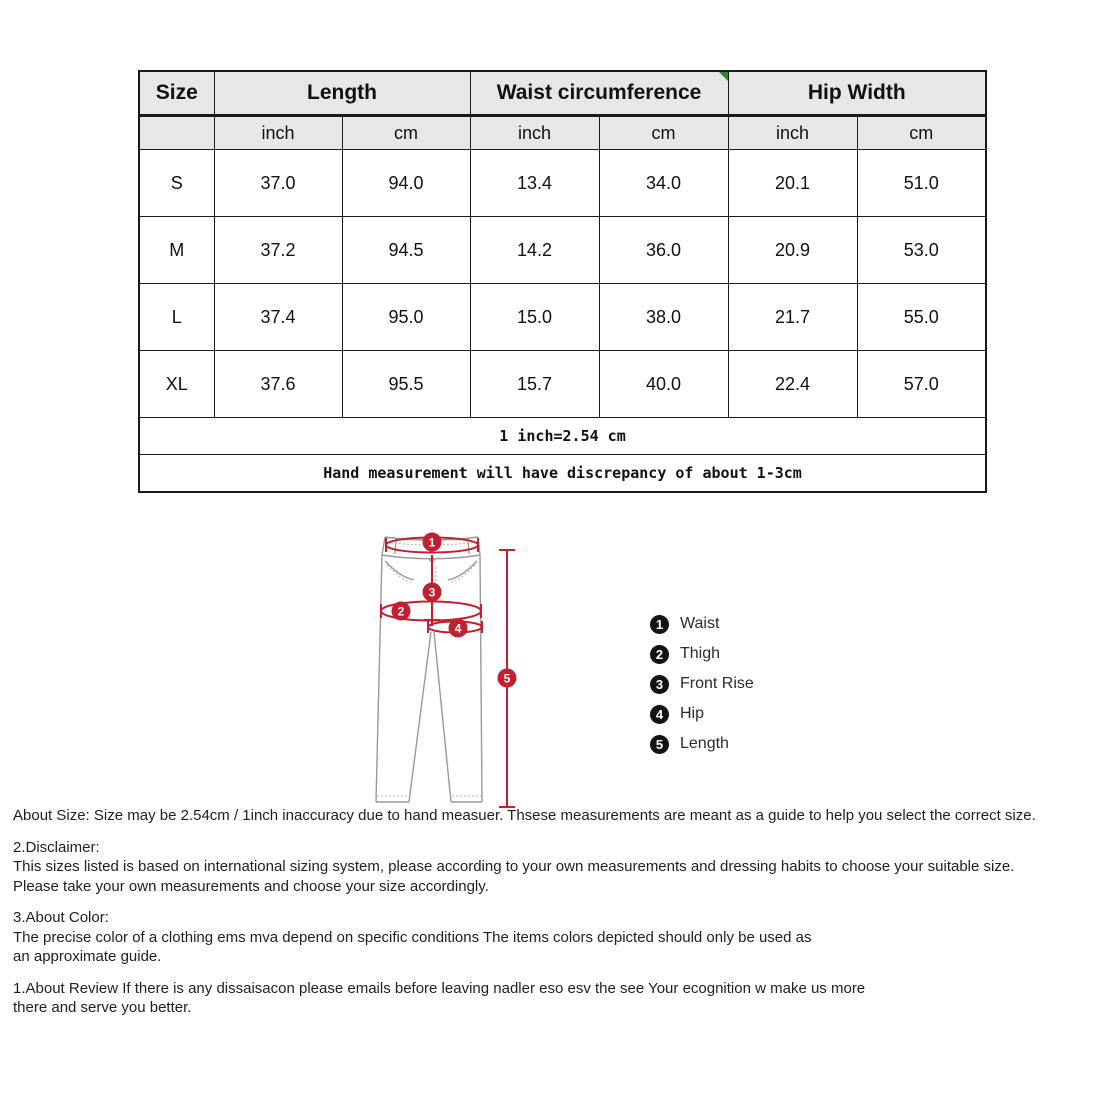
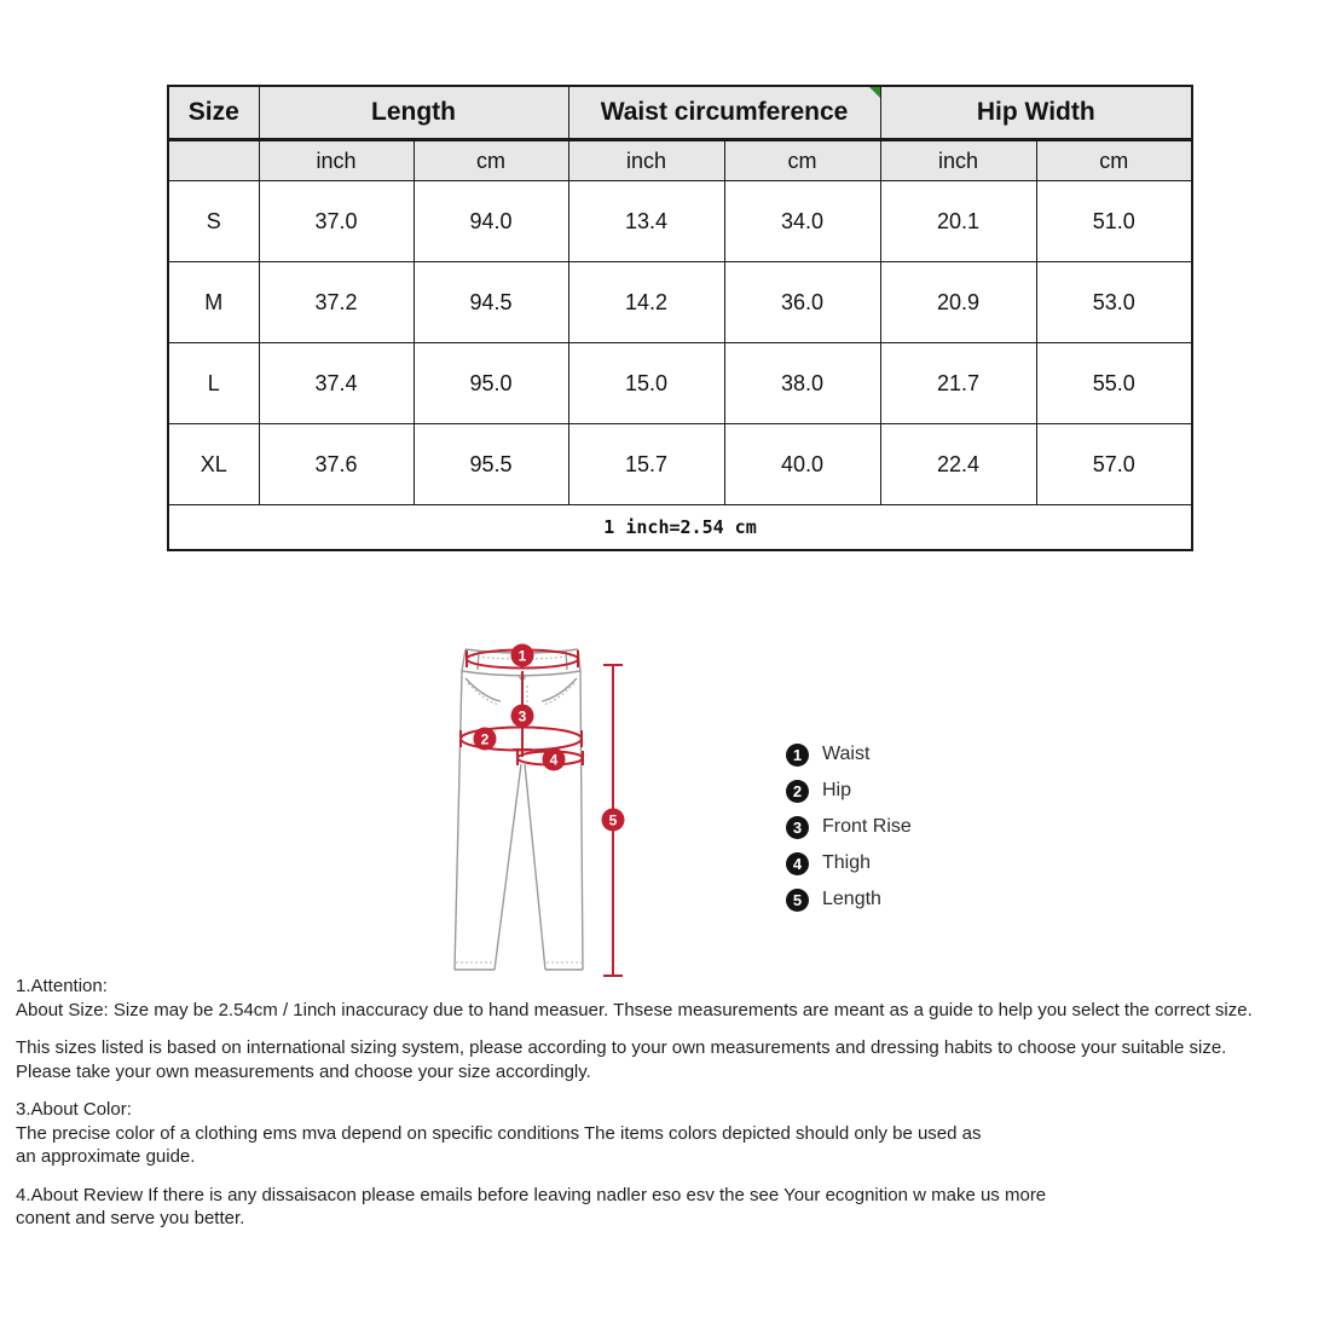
  Size	Length	Waist circumference	Hip Width
  	inch	cm	inch	cm	inch	cm
  S	37.0	94.0	13.4	34.0	20.1	51.0
  M	37.2	94.5	14.2	36.0	20.9	53.0
  L	37.4	95.0	15.0	38.0	21.7	55.0
  XL	37.6	95.5	15.7	40.0	22.4	57.0
  1 inch=2.54 cm
- Hand measurement will have discrepancy of about 1-3cm
  1
  2
  3
  4
  5
  1
  Waist
  2
- Thigh
+ Hip
  3
  Front Rise
  4
- Hip
+ Thigh
  5
  Length
+ 1.Attention:
  About Size: Size may be 2.54cm / 1inch inaccuracy due to hand measuer. Thsese measurements are meant as a guide to help you select the correct size.
- 2.Disclaimer:
  This sizes listed is based on international sizing system, please according to your own measurements and dressing habits to choose your suitable size.
  Please take your own measurements and choose your size accordingly.
  3.About Color:
  The precise color of a clothing ems mva depend on specific conditions The items colors depicted should only be used as
  an approximate guide.
- 1.About Review If there is any dissaisacon please emails before leaving nadler eso esv the see Your ecognition w make us more
+ 4.About Review If there is any dissaisacon please emails before leaving nadler eso esv the see Your ecognition w make us more
- there and serve you better.
+ conent and serve you better.
